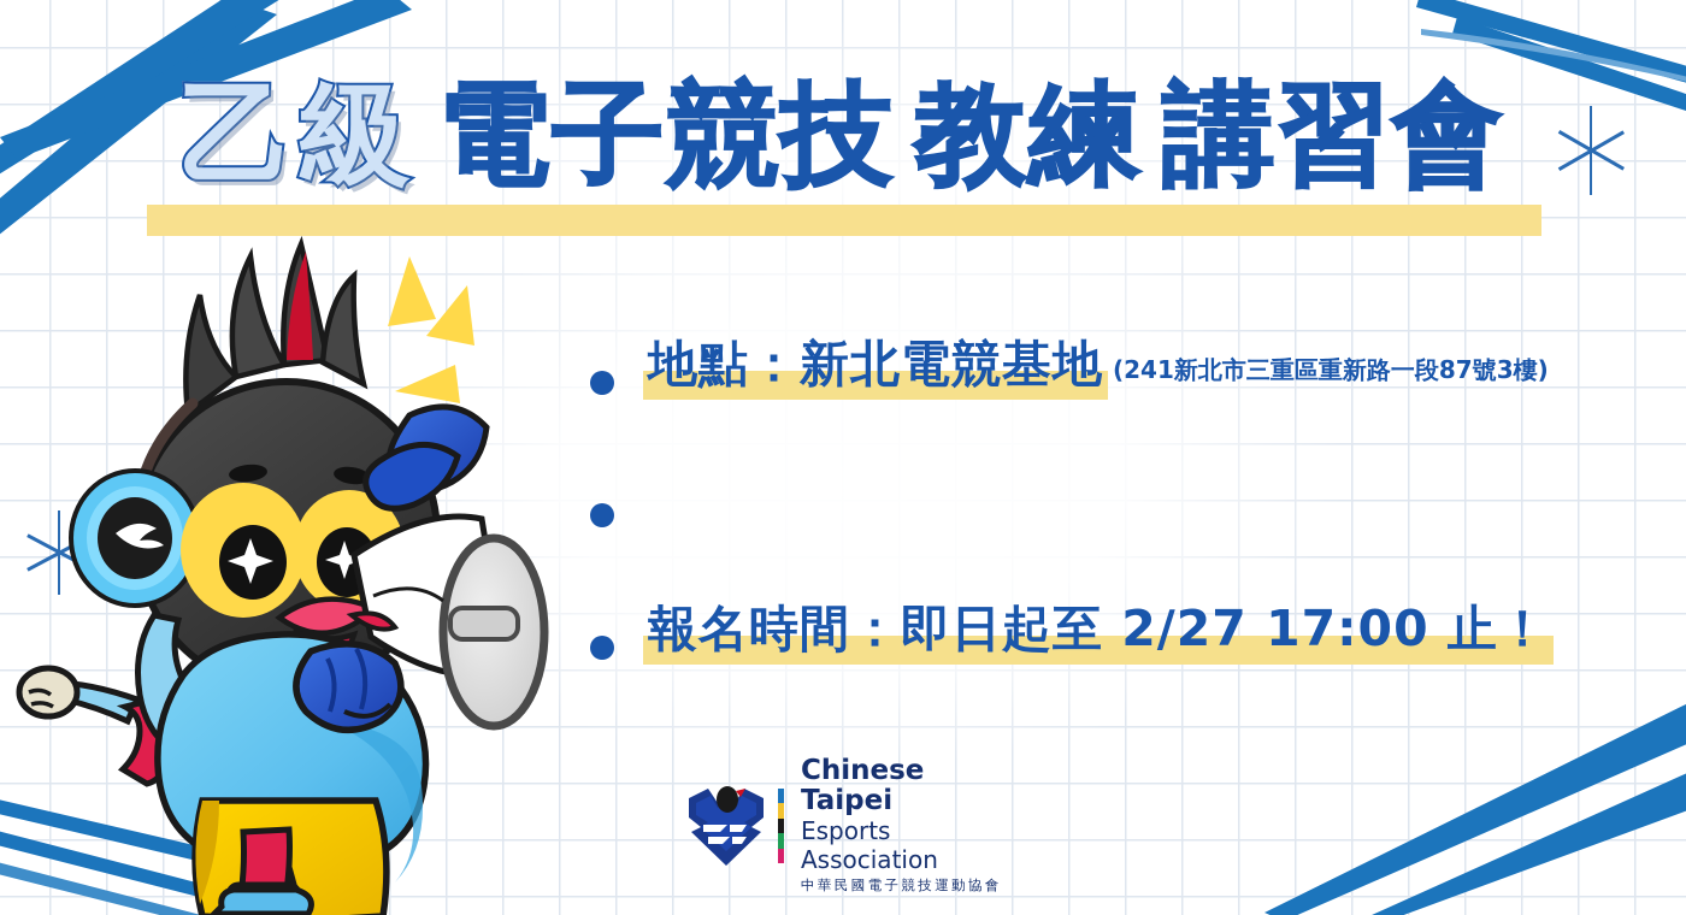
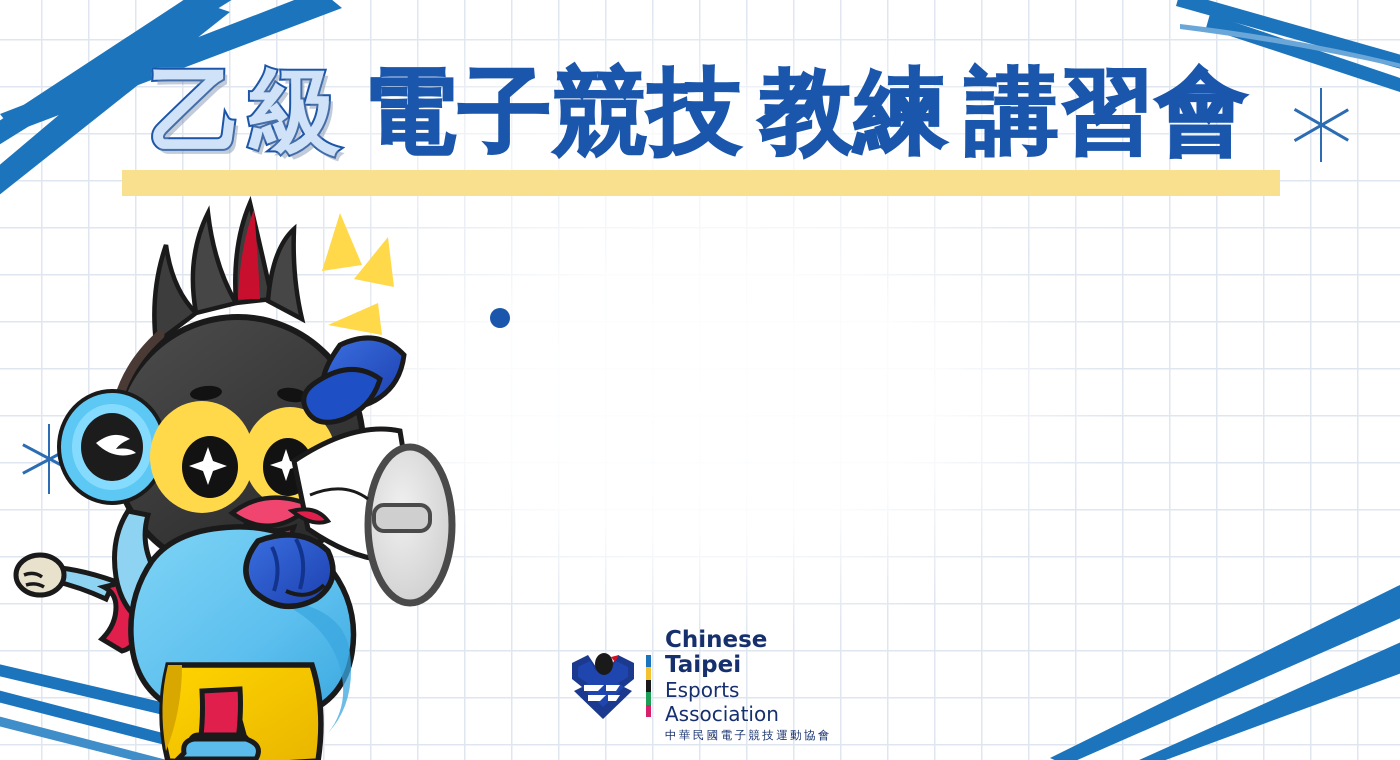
  乙級 電子競技 教練 講習會
- 地點：新北電競基地 (241新北市三重區重新路一段87號3樓)
- 報名時間：即日起至 2/27 17:00 止！
  Chinese Taipei
  Esports Association
  中華民國電子競技運動協會
